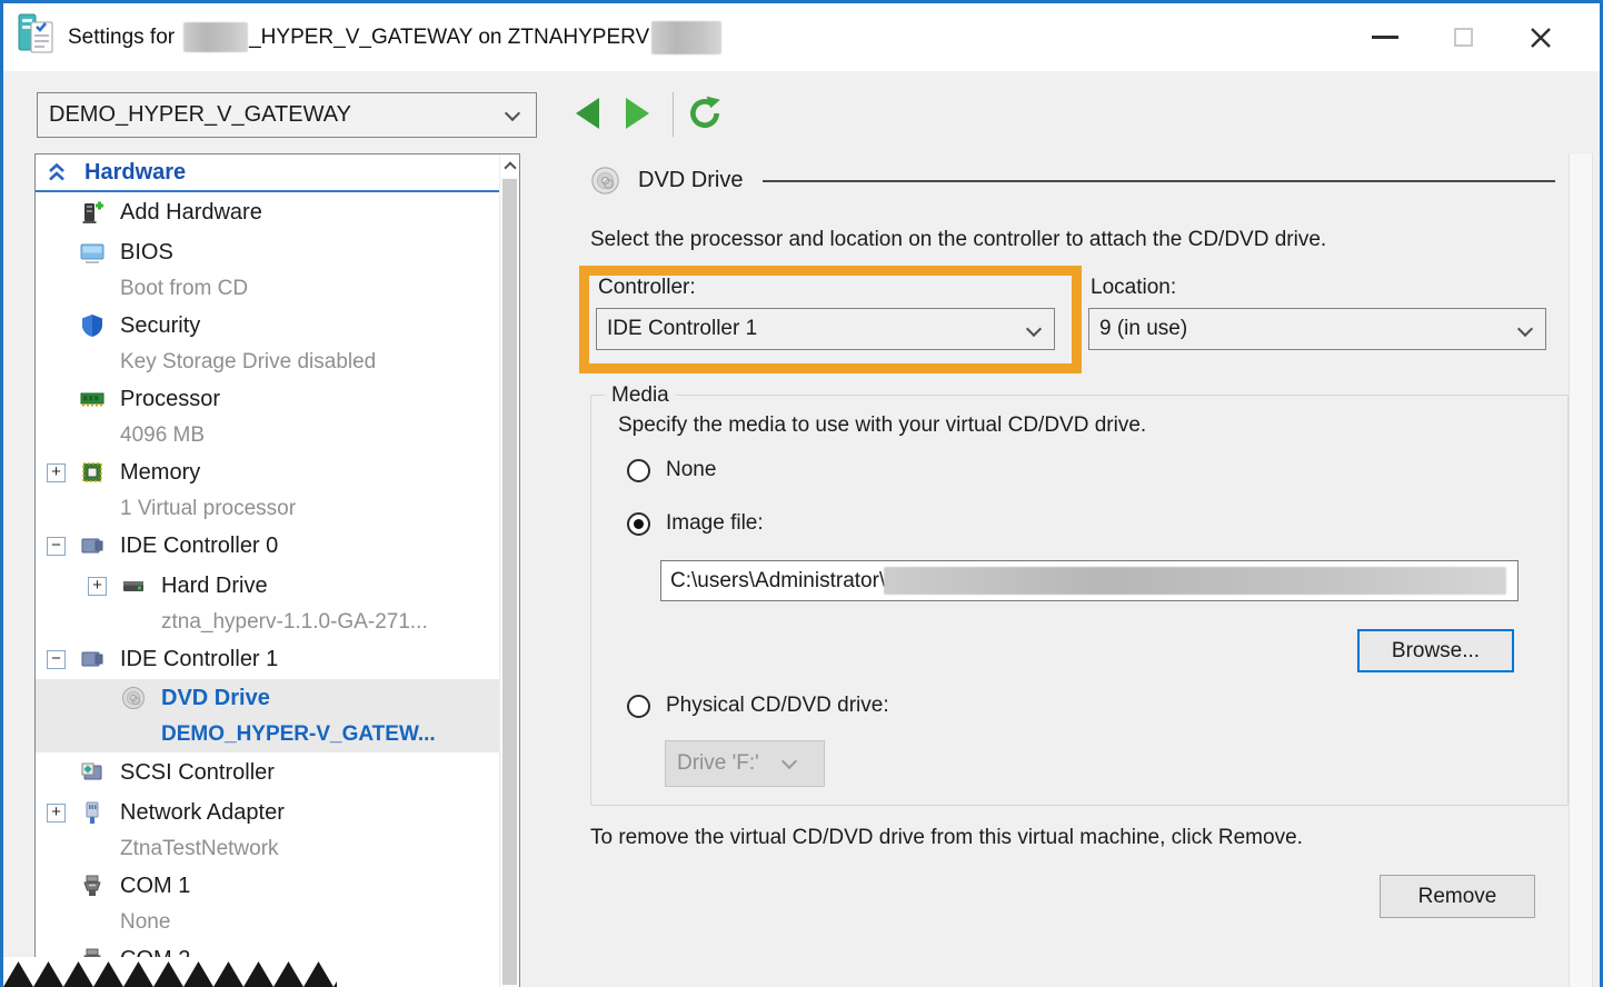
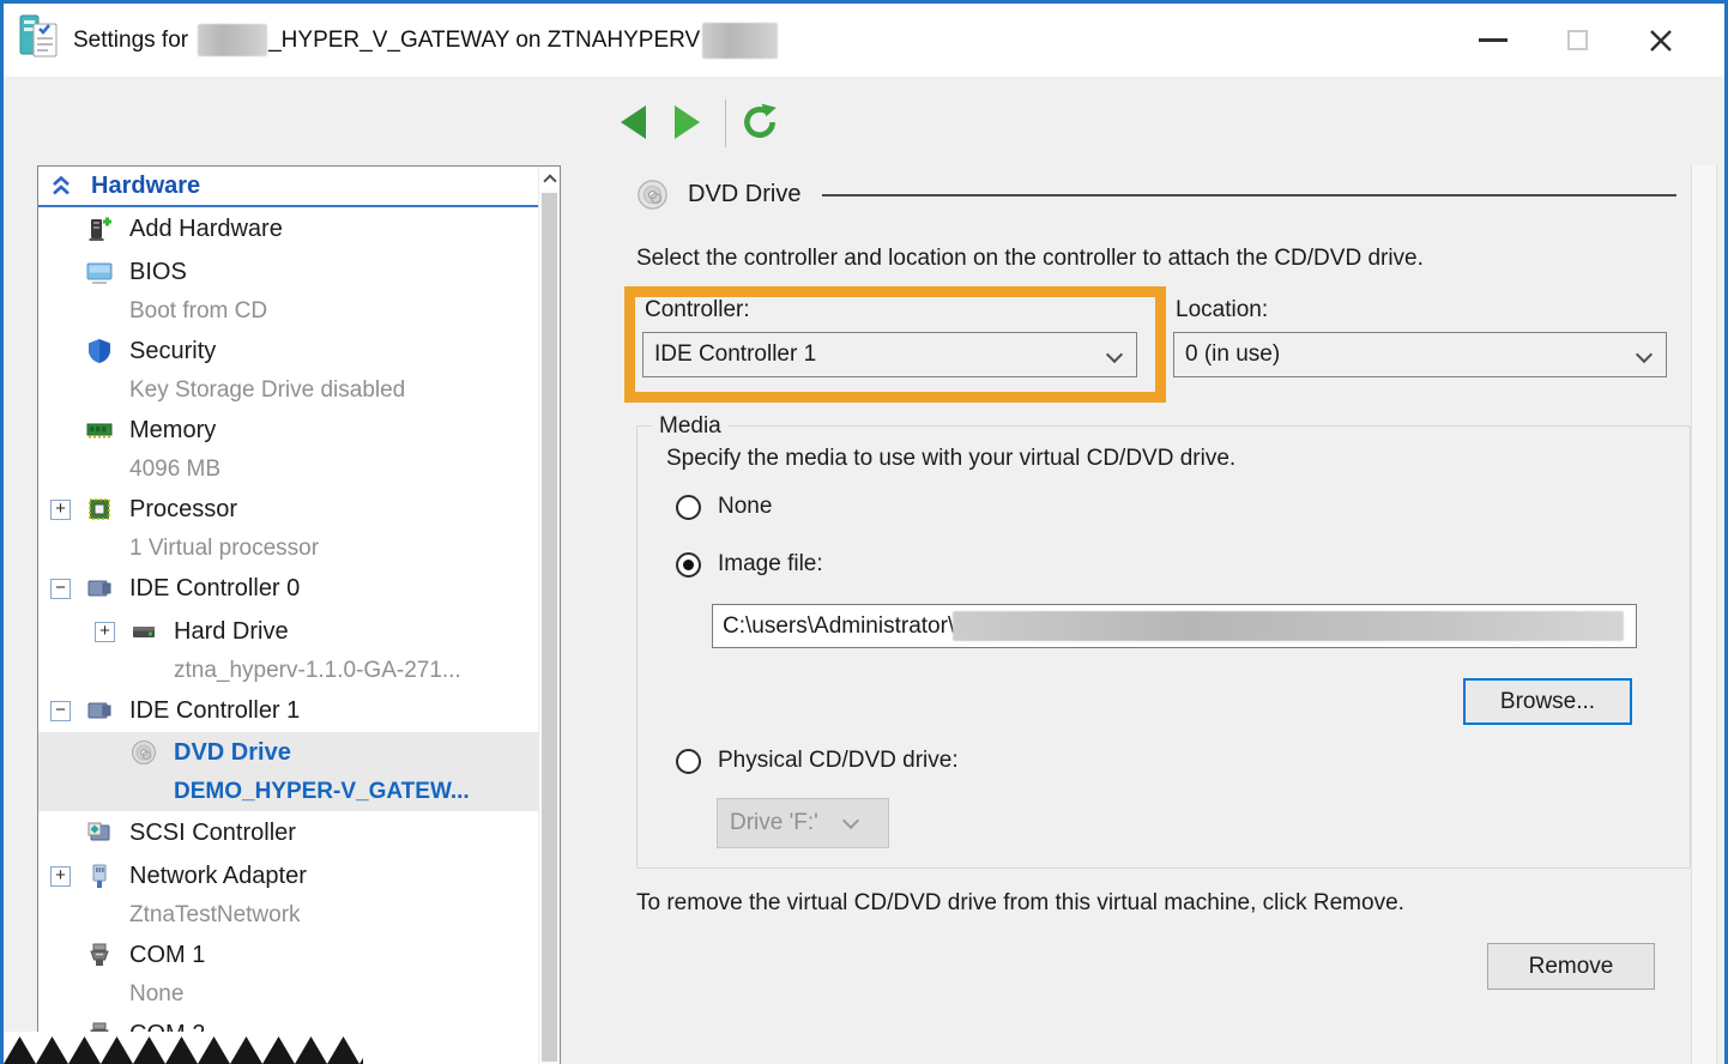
  Settings for
  _HYPER_V_GATEWAY on ZTNAHYPERV
- DEMO_HYPER_V_GATEWAY
  Hardware
  Add Hardware
  BIOS
  Boot from CD
  Security
  Key Storage Drive disabled
- Processor
+ Memory
  4096 MB
  +
- Memory
+ Processor
  1 Virtual processor
  −
  IDE Controller 0
  +
  Hard Drive
  ztna_hyperv-1.1.0-GA-271...
  −
  IDE Controller 1
  DVD Drive
  DEMO_HYPER-V_GATEW...
  SCSI Controller
  +
  Network Adapter
  ZtnaTestNetwork
  COM 1
  None
  DVD Drive
- Select the processor and location on the controller to attach the CD/DVD drive.
+ Select the controller and location on the controller to attach the CD/DVD drive.
  Controller:
  IDE Controller 1
  Location:
- 9 (in use)
+ 0 (in use)
  Media
  Specify the media to use with your virtual CD/DVD drive.
  None
  Image file:
  C:\users\Administrator\
  Browse...
  Physical CD/DVD drive:
  Drive 'F:'
  To remove the virtual CD/DVD drive from this virtual machine, click Remove.
  Remove
